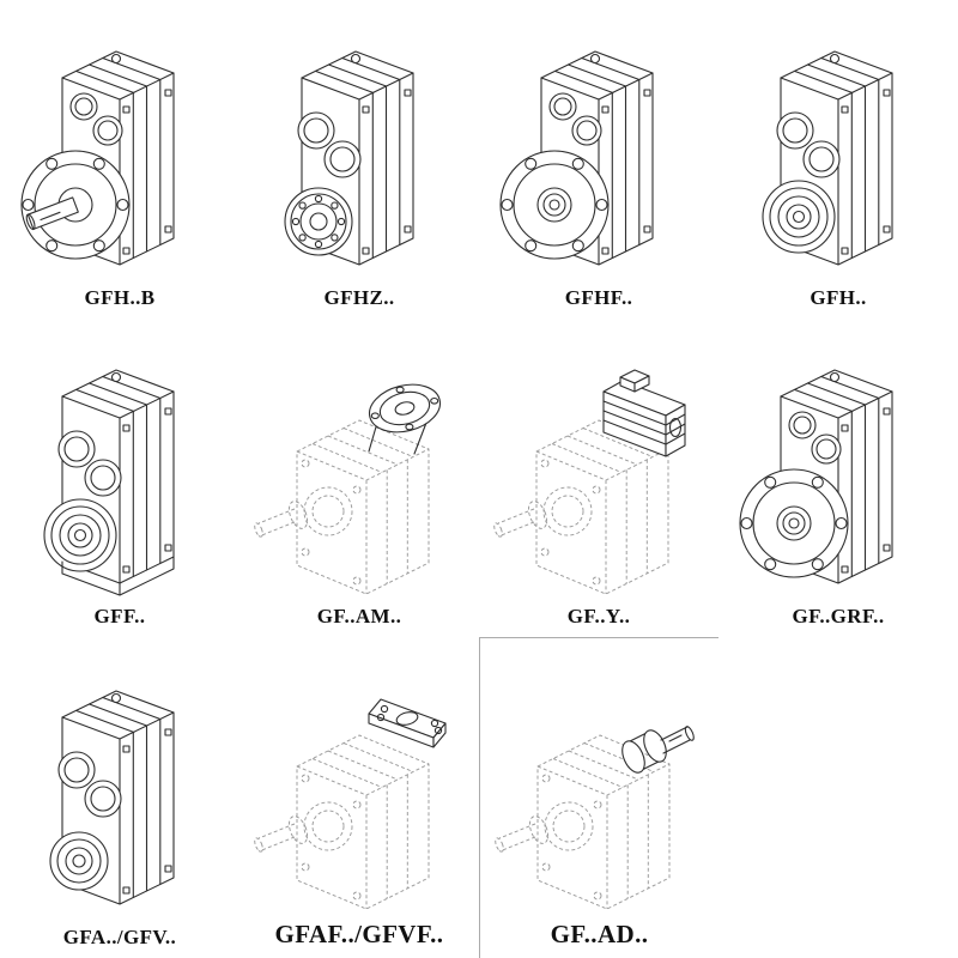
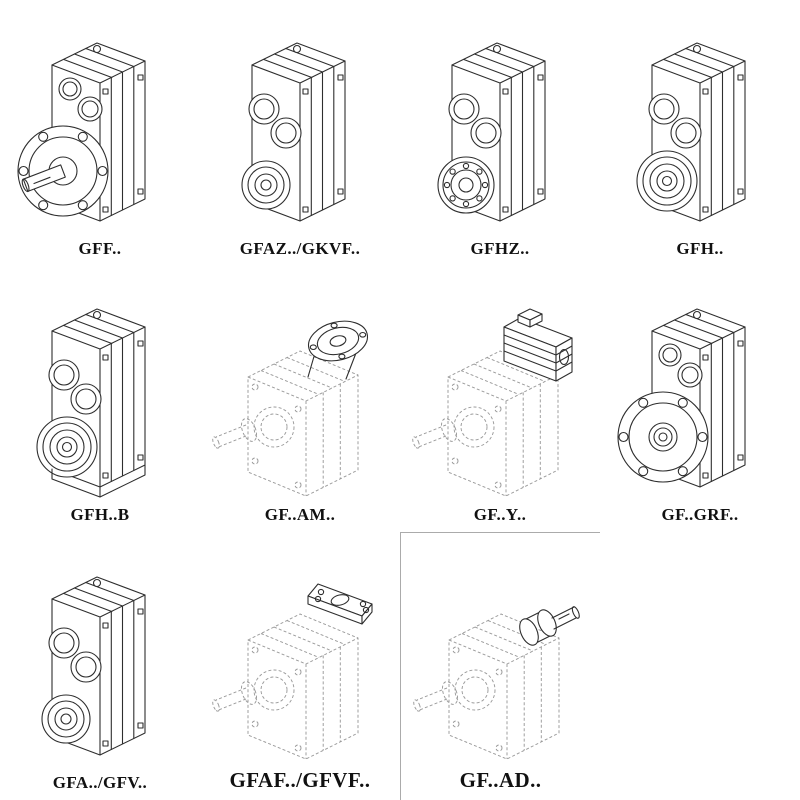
- GFH..B
+ GFF..
+ GFAZ../GKVF..
  GFHZ..
- GFHF..
  GFH..
- GFF..
+ GFH..B
  GF..AM..
  GF..Y..
  GF..GRF..
  GFA../GFV..
  GFAF../GFVF..
  GF..AD..
